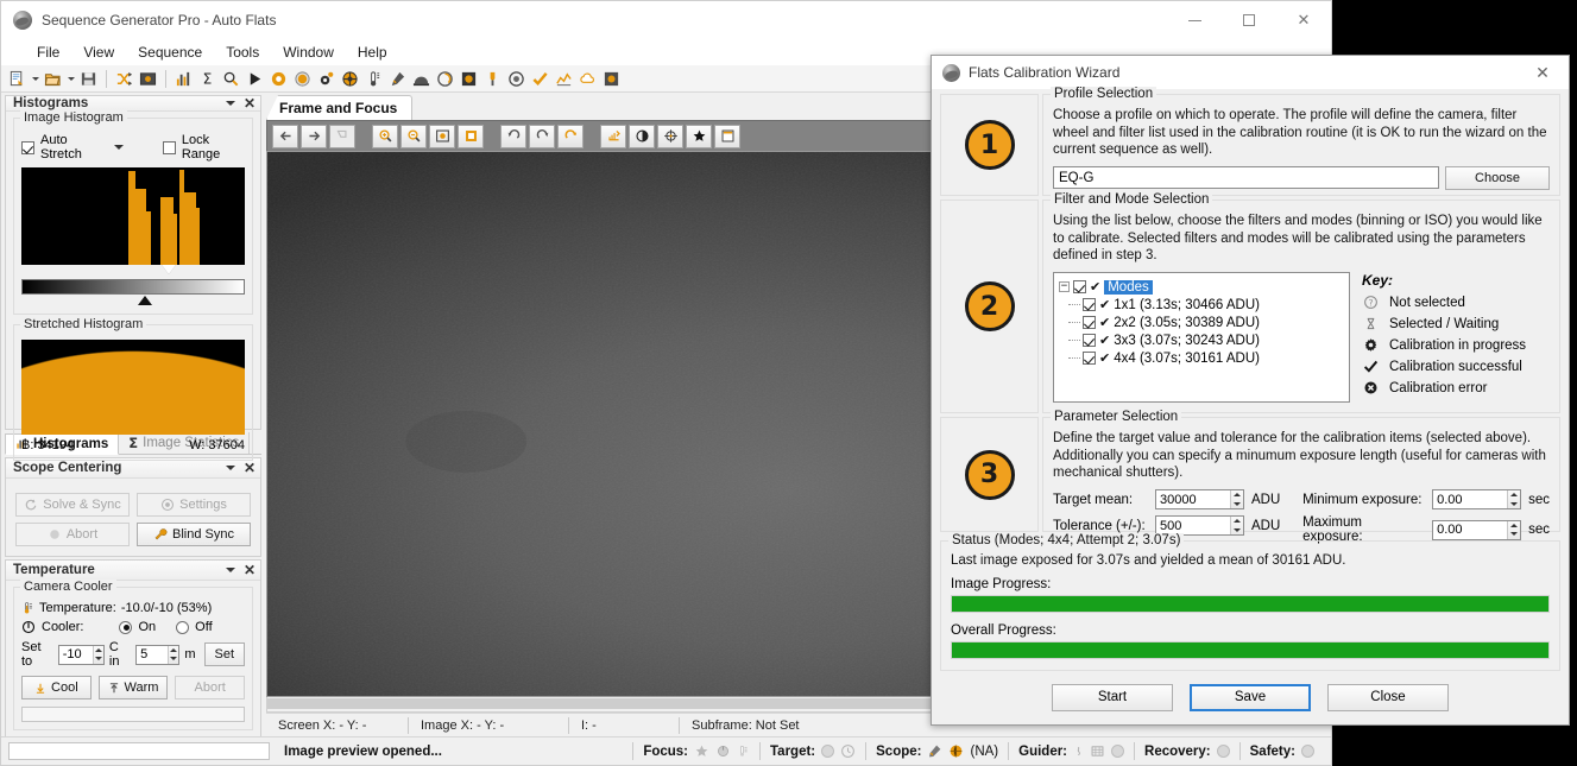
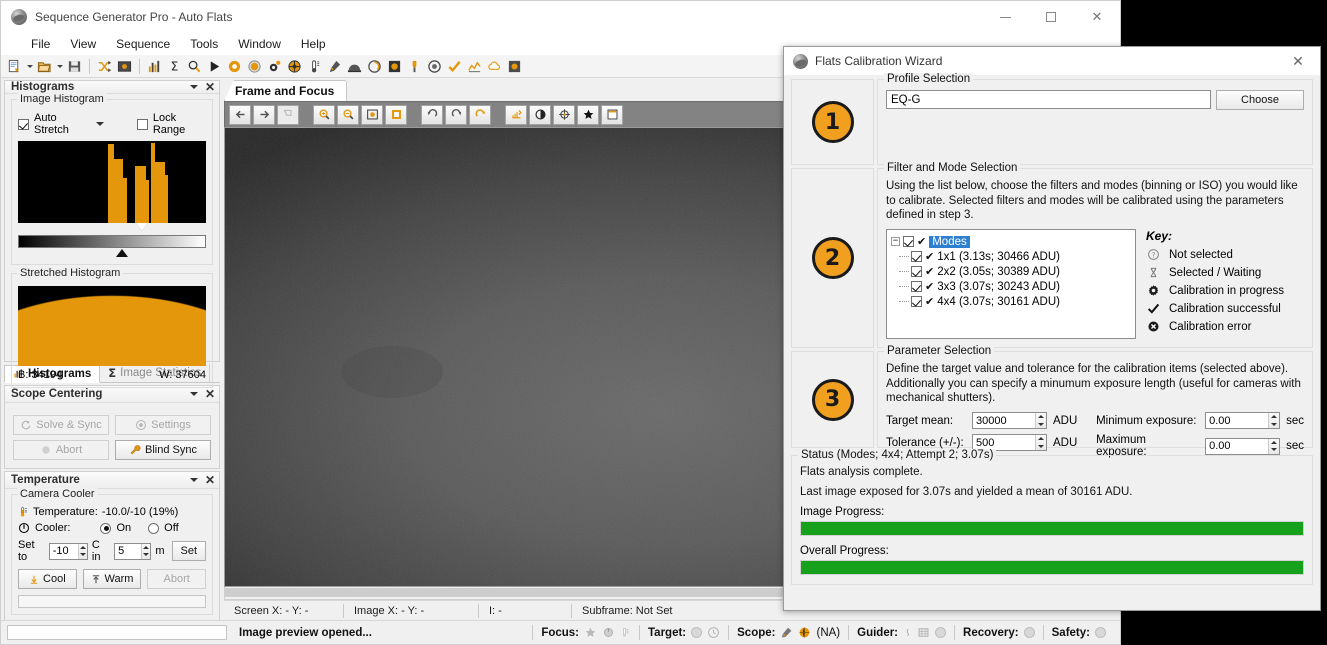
  Sequence Generator Pro - Auto Flats
  ✕
  File
  View
  Sequence
  Tools
  Window
  Help
  Σ
  Histograms
  ✕
  Image Histogram
  Auto Stretch
  Lock Range
  Stretched Histogram
  B: 34194
  W: 37604
  Histograms
  Σ
  Image Statistics
  Scope Centering
  ✕
  Solve & Sync
  Settings
  Abort
  Blind Sync
  Temperature
  ✕
  Camera Cooler
  Temperature:
- -10.0/-10 (53%)
+ -10.0/-10 (19%)
  Cooler:
  On
  Off
  Set to
  -10
  C in
  5
  m
  Set
  Cool
  Warm
  Abort
  Frame and Focus
  Screen X: - Y: -
  Image X: - Y: -
  I: -
  Subframe: Not Set
  Image preview opened...
  Focus:
  Target:
  Scope:
  (NA)
  Guider:
  Recovery:
  Safety:
  Flats Calibration Wizard
  ✕
  1
  Profile Selection
- Choose a profile on which to operate. The profile will define the camera, filter wheel and filter list used in the calibration routine (it is OK to run the wizard on the current sequence as well).
  EQ-G
  Choose
  2
  Filter and Mode Selection
  Using the list below, choose the filters and modes (binning or ISO) you would like to calibrate. Selected filters and modes will be calibrated using the parameters defined in step 3.
  −
  ✔
  Modes
  ✔
  1x1 (3.13s; 30466 ADU)
  ✔
  2x2 (3.05s; 30389 ADU)
  ✔
  3x3 (3.07s; 30243 ADU)
  ✔
  4x4 (3.07s; 30161 ADU)
  Key:
  ?
  Not selected
  Selected / Waiting
  Calibration in progress
  Calibration successful
  Calibration error
  3
  Parameter Selection
  Define the target value and tolerance for the calibration items (selected above). Additionally you can specify a minumum exposure length (useful for cameras with mechanical shutters).
  Target mean:
  30000
  ADU
  Tolerance (+/-):
  500
  ADU
  Minimum exposure:
  0.00
  sec
  Maximum exposure:
  0.00
  sec
  Status (Modes; 4x4; Attempt 2; 3.07s)
+ Flats analysis complete.
  Last image exposed for 3.07s and yielded a mean of 30161 ADU.
  Image Progress:
  Overall Progress:
- Start
- Save
- Close
